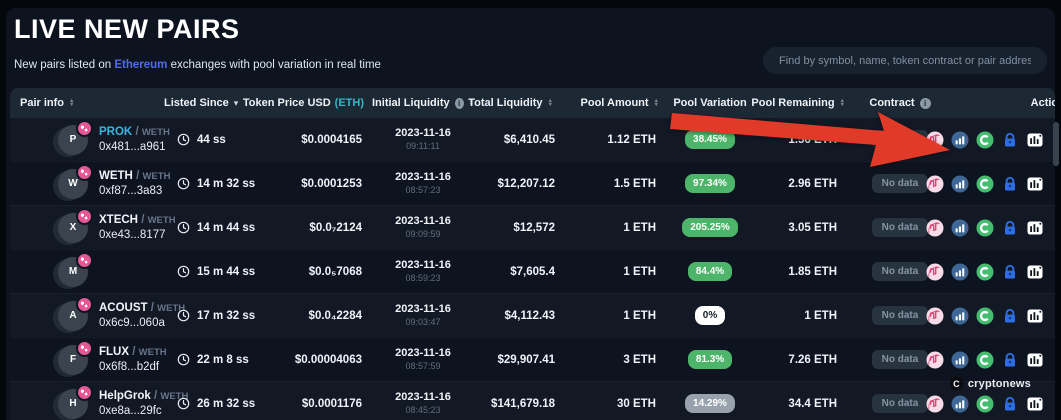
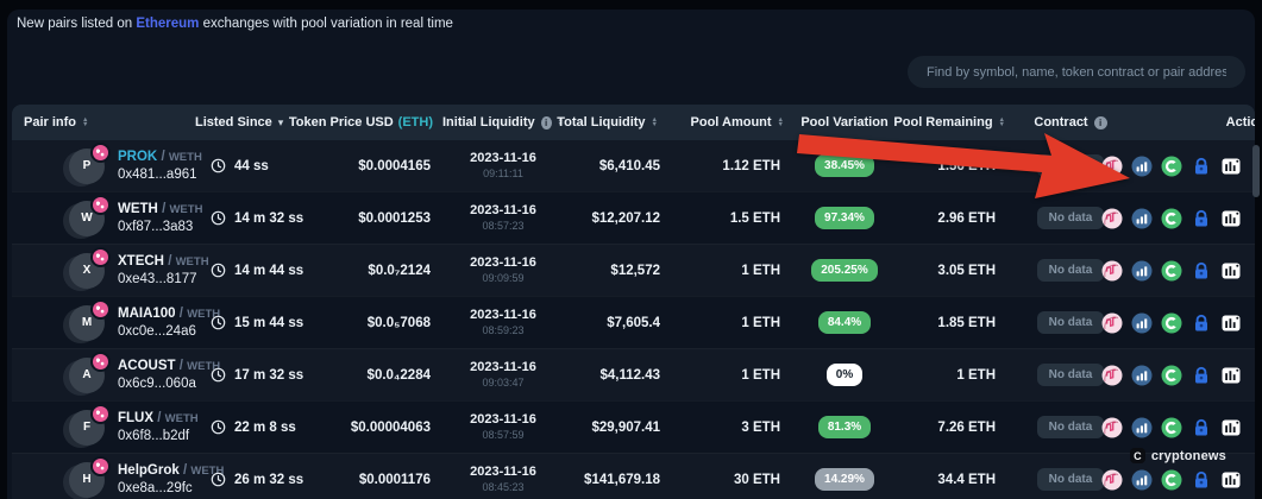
- LIVE NEW PAIRS
  New pairs listed on Ethereum exchanges with pool variation in real time
  Find by symbol, name, token contract or pair addres
  Pair info
  Listed Since
  ▾
  Token Price USD
  (ETH)
  Initial Liquidity
  i
  Total Liquidity
  Pool Amount
  Pool Variation
  Pool Remaining
  Contract
  i
  Actio
  P
  PROK / WETH
  0x481...a961
  44 ss
  $0.0004165
  2023-11-16
  09:11:11
  $6,410.45
  1.12 ETH
  38.45%
  W
  WETH / WETH
  0xf87...3a83
  14 m 32 ss
  $0.0001253
  2023-11-16
  08:57:23
  $12,207.12
  1.5 ETH
  97.34%
  2.96 ETH
  No data
  X
  XTECH / WETH
  0xe43...8177
  14 m 44 ss
  $0.0₇2124
  2023-11-16
  09:09:59
  $12,572
  1 ETH
  205.25%
  3.05 ETH
  No data
  M
+ MAIA100 / WETH
+ 0xc0e...24a6
  15 m 44 ss
  $0.0₅7068
  2023-11-16
  08:59:23
  $7,605.4
  1 ETH
  84.4%
  1.85 ETH
  No data
  A
  ACOUST / WETH
  0x6c9...060a
  17 m 32 ss
  $0.0₄2284
  2023-11-16
  09:03:47
  $4,112.43
  1 ETH
  0%
  1 ETH
  No data
  F
  FLUX / WETH
  0x6f8...b2df
  22 m 8 ss
  $0.00004063
  2023-11-16
  08:57:59
  $29,907.41
  3 ETH
  81.3%
  7.26 ETH
  No data
  H
  HelpGrok / WETH
  0xe8a...29fc
  26 m 32 ss
  $0.0001176
  2023-11-16
  08:45:23
  $141,679.18
  30 ETH
  14.29%
  34.4 ETH
  No data
  C
  cryptonews
